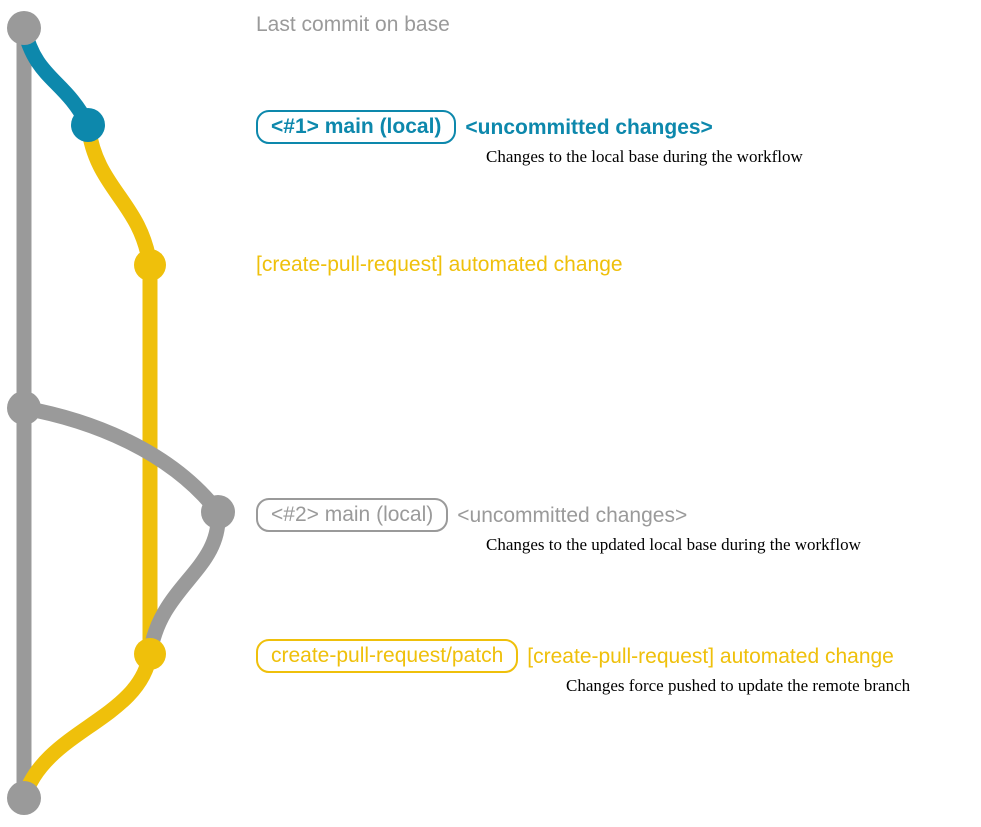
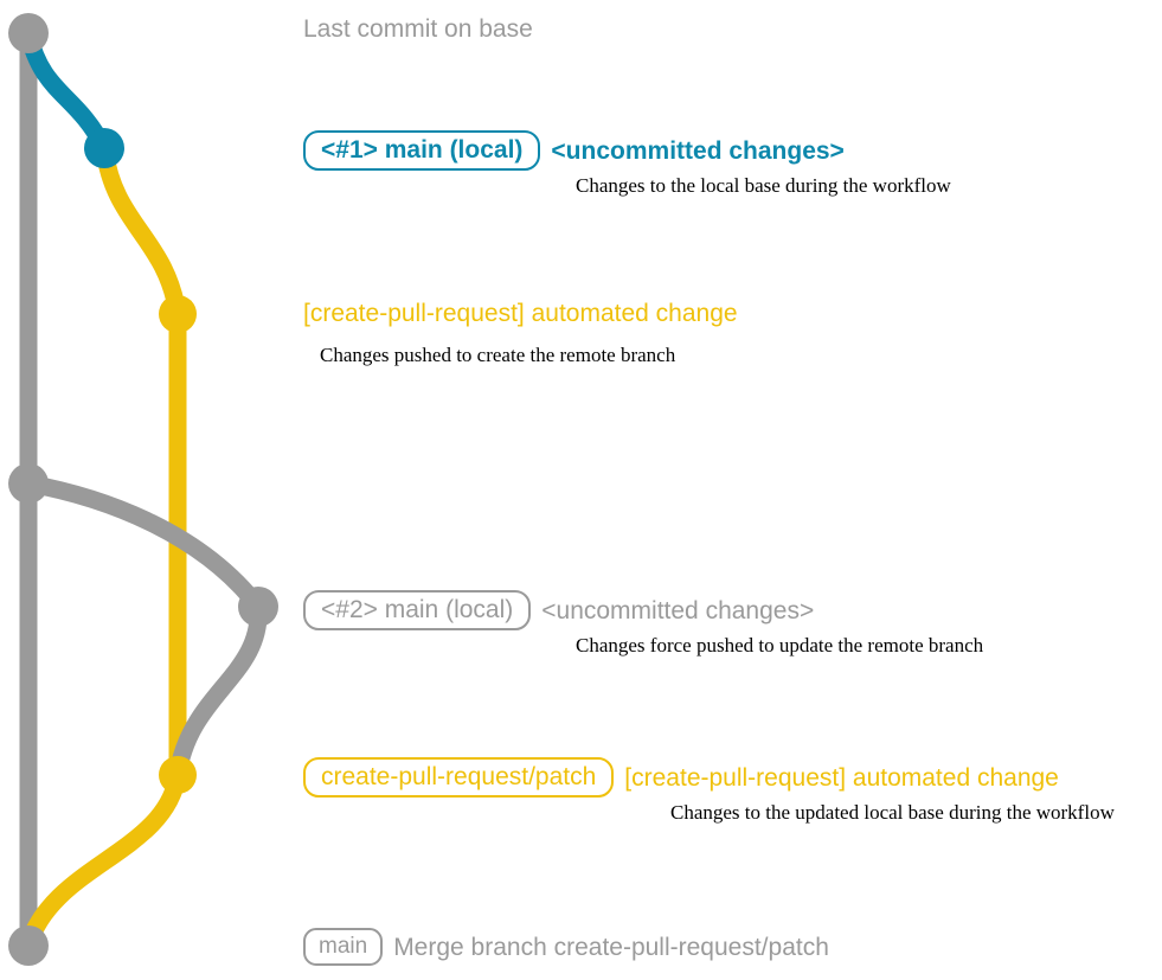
  Last commit on base
  <#1> main (local)
  <uncommitted changes>
  Changes to the local base during the workflow
  [create-pull-request] automated change
+ Changes pushed to create the remote branch
  <#2> main (local)
  <uncommitted changes>
- Changes to the updated local base during the workflow
+ Changes force pushed to update the remote branch
  create-pull-request/patch
  [create-pull-request] automated change
- Changes force pushed to update the remote branch
+ Changes to the updated local base during the workflow
+ main
+ Merge branch create-pull-request/patch
